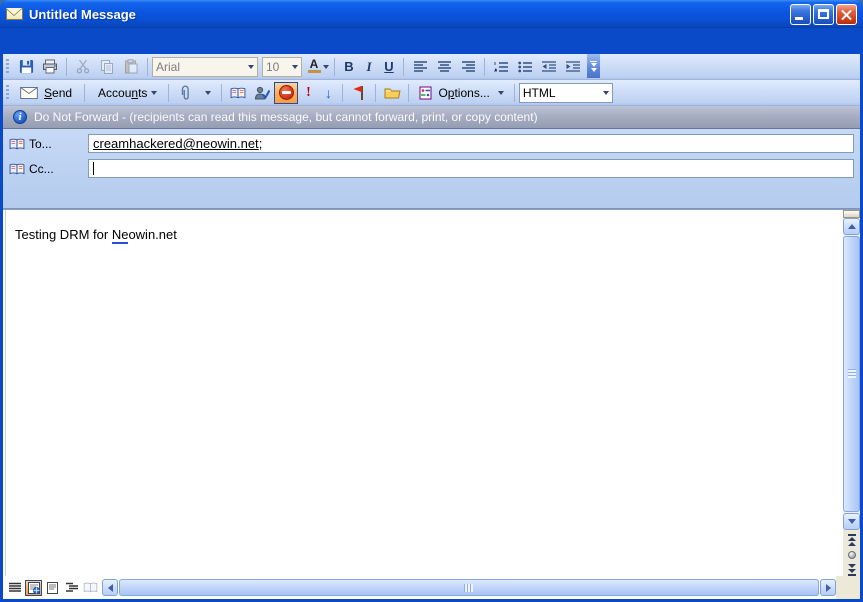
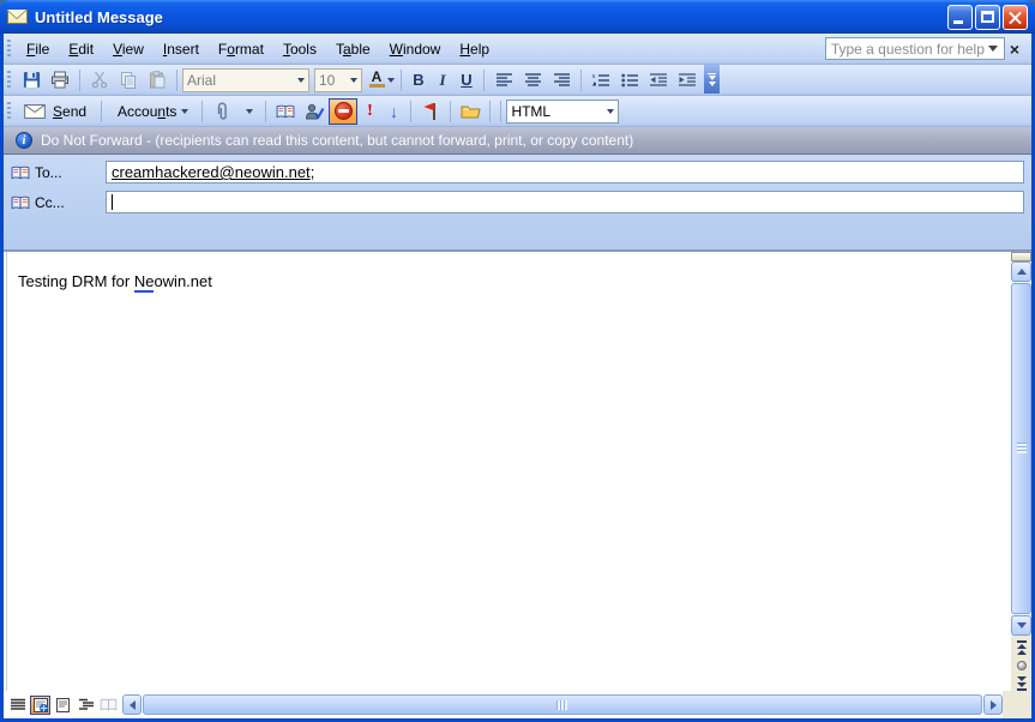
  Untitled Message
+ File
+ Edit
+ View
+ Insert
+ Format
+ Tools
+ Table
+ Window
+ Help
+ Type a question for help
+ ×
  Arial
  10
  A
  B
  I
  U
  Send
  Accounts
  !
  ↓
- Options...
  HTML
  i
- Do Not Forward - (recipients can read this message, but cannot forward, print, or copy content)
+ Do Not Forward - (recipients can read this content, but cannot forward, print, or copy content)
  To...
  creamhackered@neowin.net
  ;
  Cc...
  Testing DRM for Neowin.net
